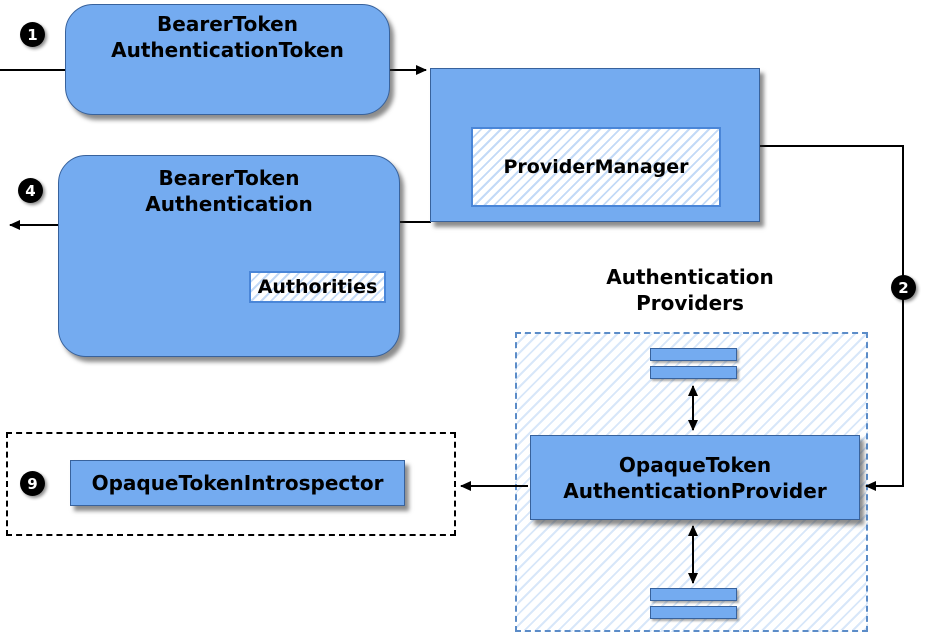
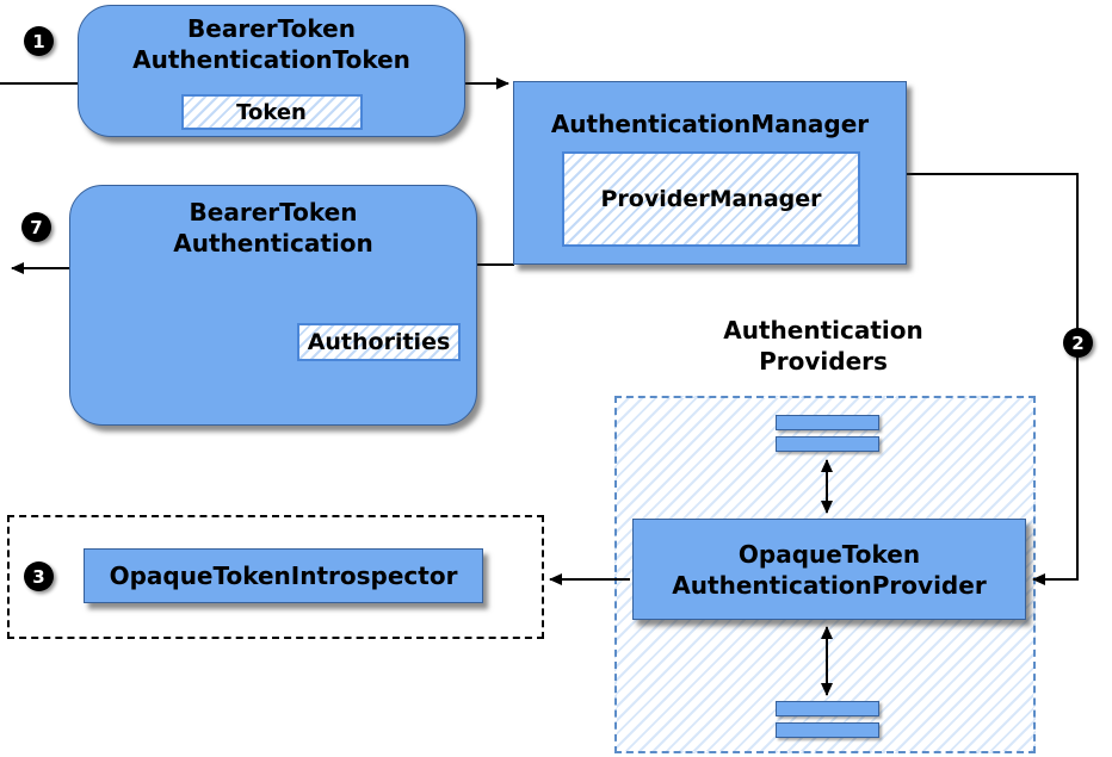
  BearerToken
  AuthenticationToken
+ Token
+ AuthenticationManager
  ProviderManager
  BearerToken
  Authentication
  Authorities
  Authentication
  Providers
  OpaqueToken
  AuthenticationProvider
  OpaqueTokenIntrospector
  1
  2
- 9
+ 3
- 4
+ 7
